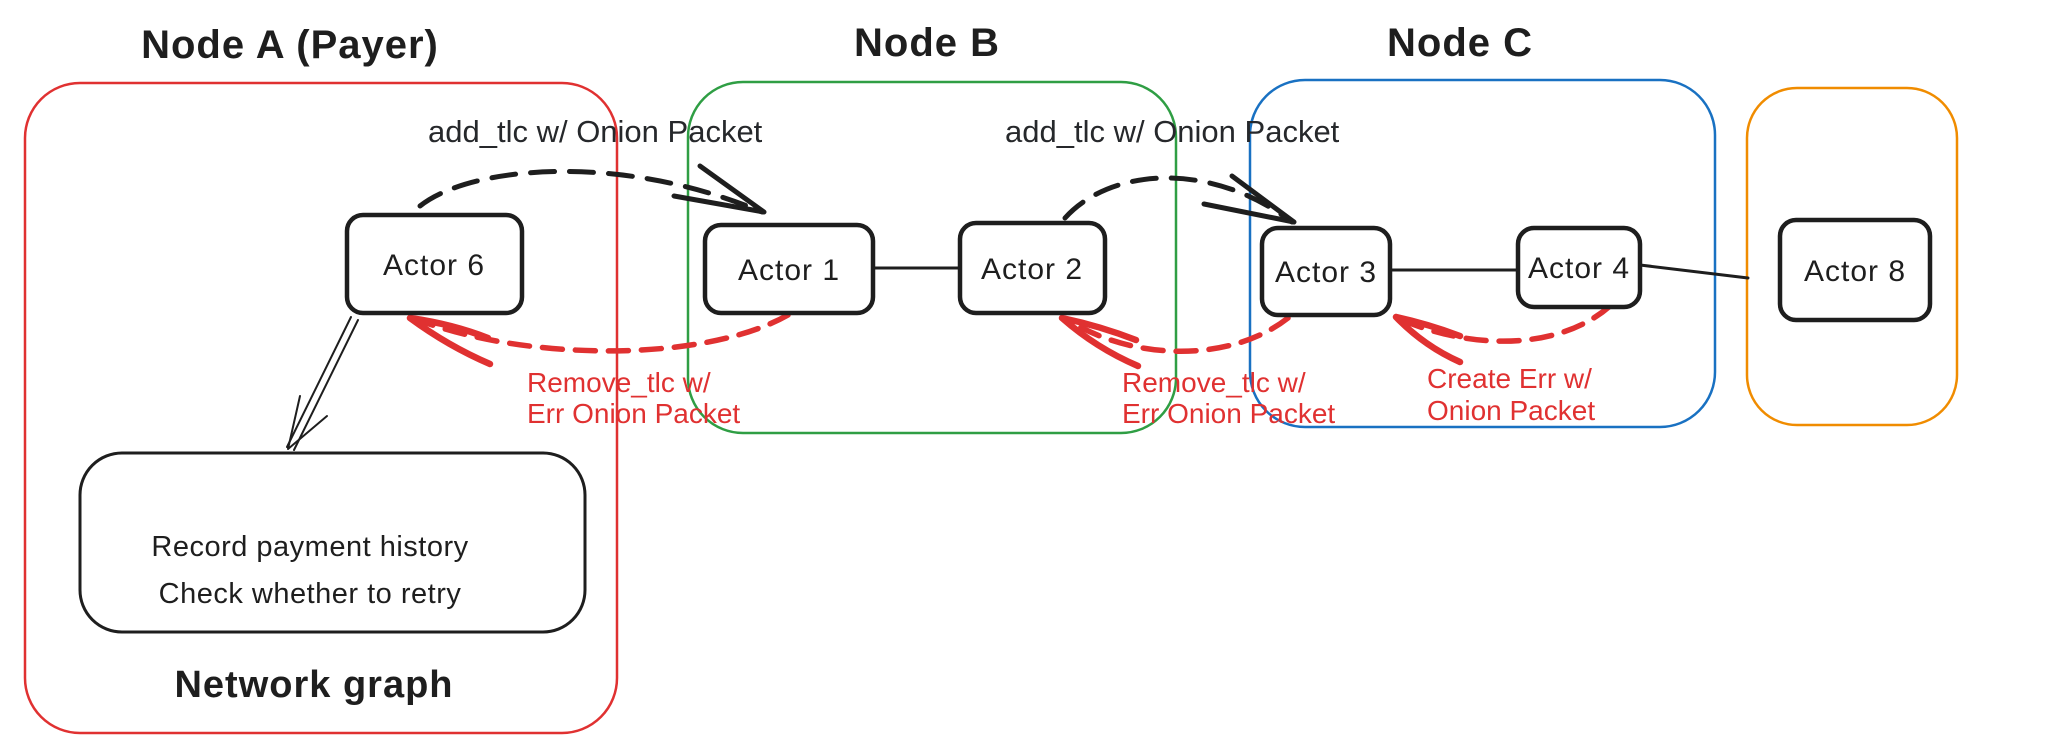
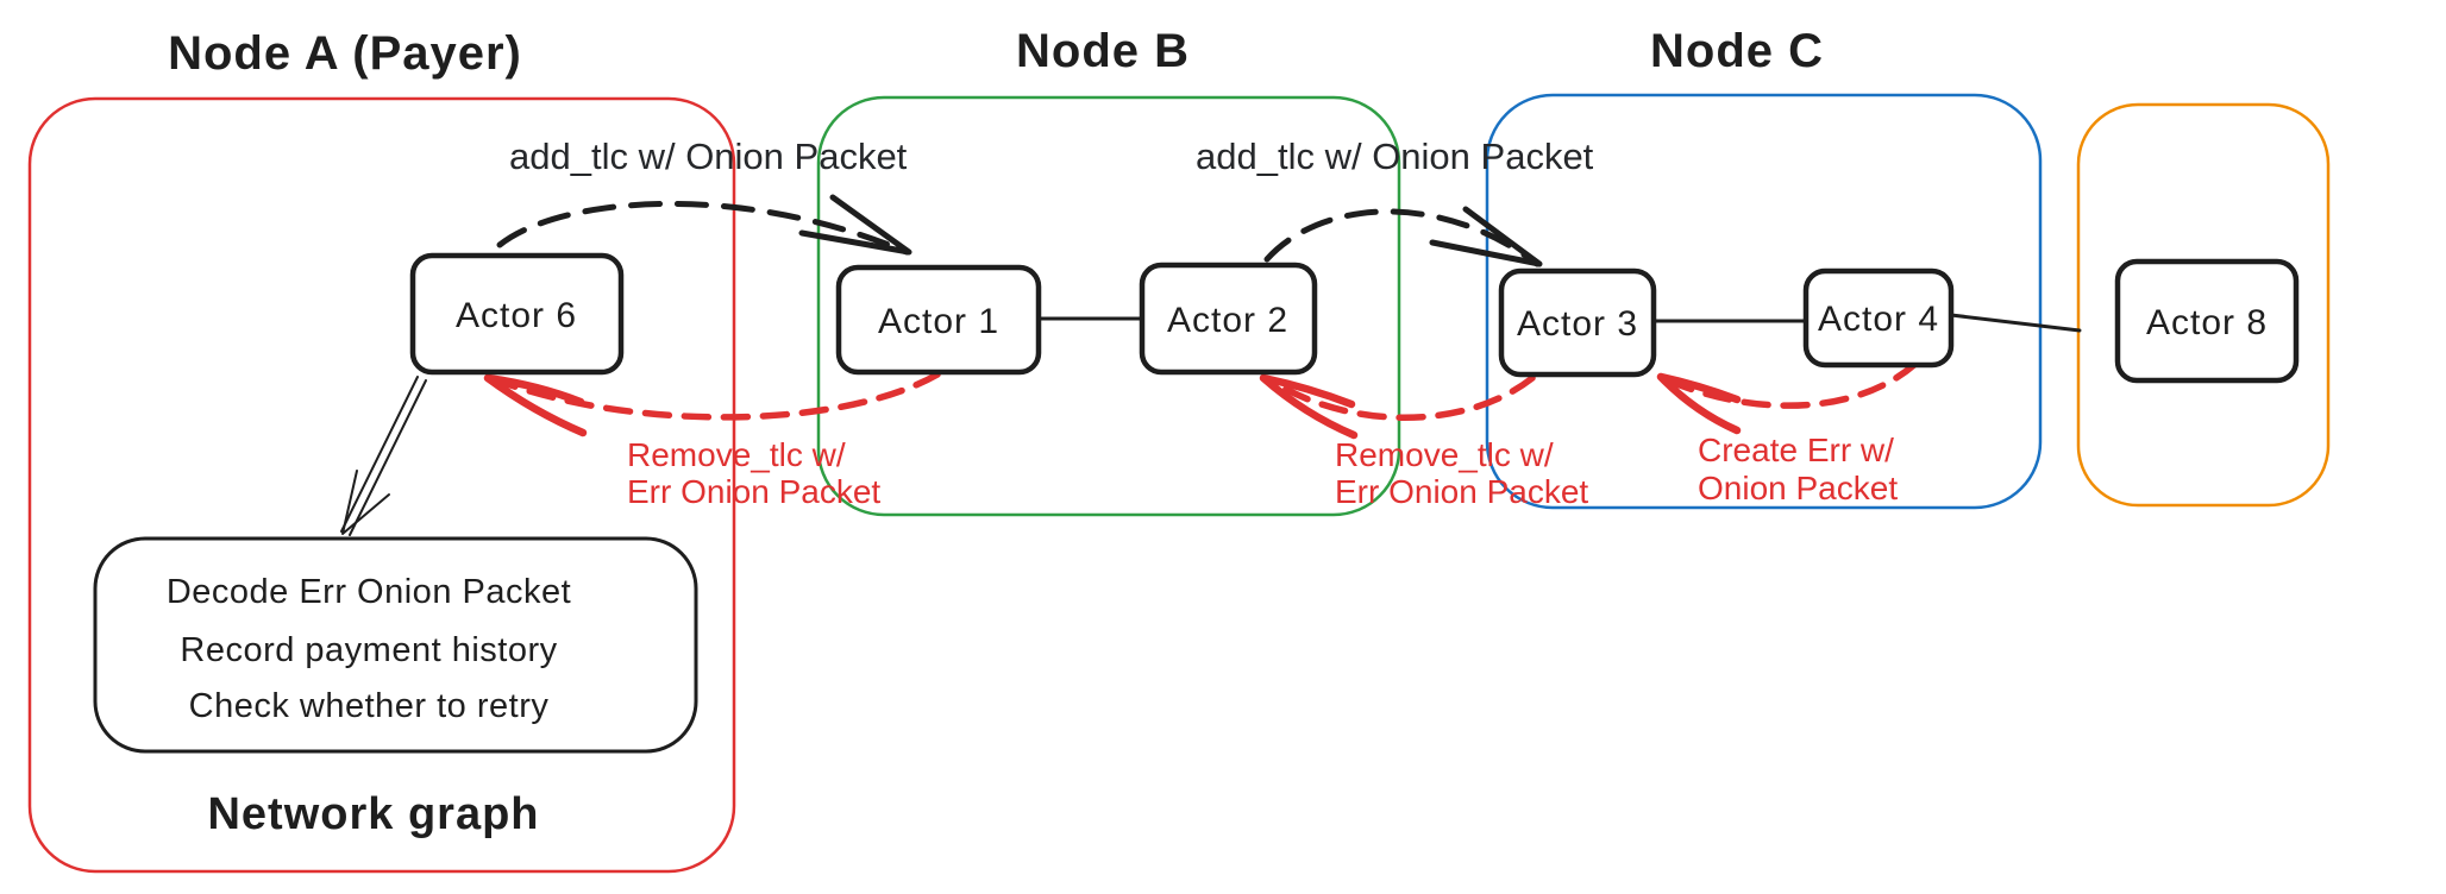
  Node A (Payer)
  Node B
  Node C
  Actor 6
  Actor 1
  Actor 2
  Actor 3
  Actor 4
  Actor 8
  add_tlc w/ Onion Packet
  add_tlc w/ Onion Packet
  Remove_tlc w/
  Err Onion Packet
  Remove_tlc w/
  Err Onion Packet
  Create Err w/
  Onion Packet
+ Decode Err Onion Packet
  Record payment history
  Check whether to retry
  Network graph
